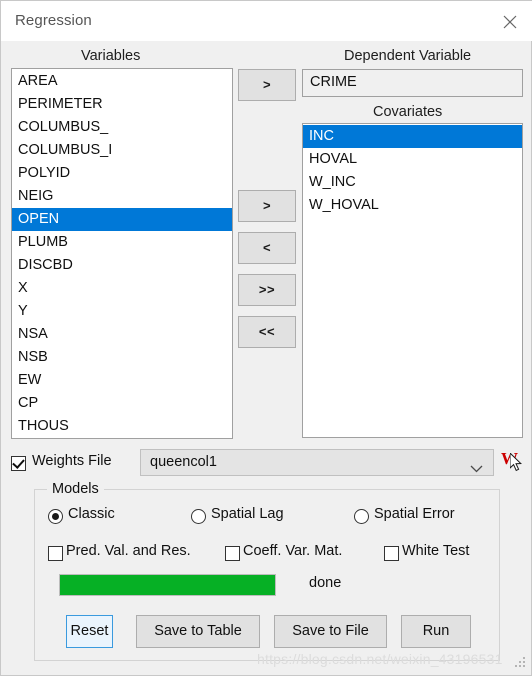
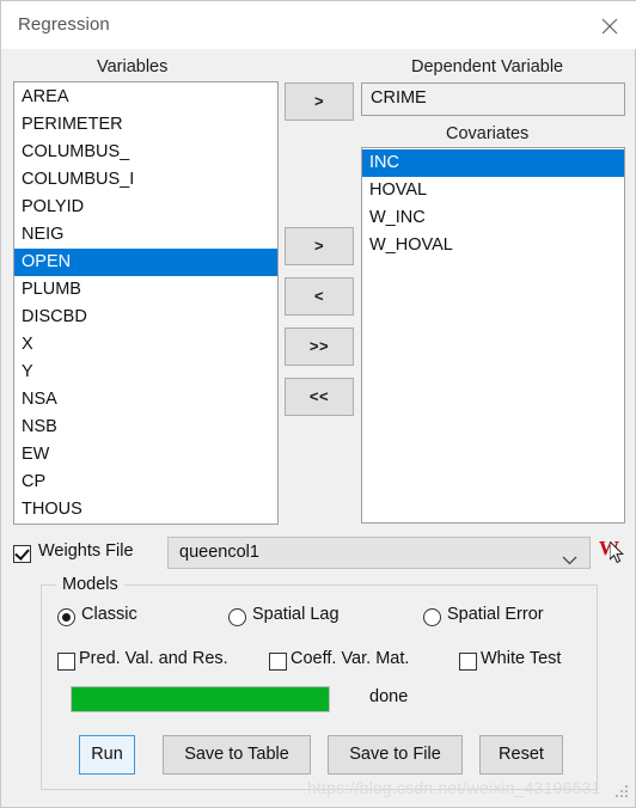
  Regression
  Variables
  AREA
  PERIMETER
  COLUMBUS_
  COLUMBUS_I
  POLYID
  NEIG
  OPEN
  PLUMB
  DISCBD
  X
  Y
  NSA
  NSB
  EW
  CP
  THOUS
  >
  >
  <
  >>
  <<
  Dependent Variable
  CRIME
  Covariates
  INC
  HOVAL
  W_INC
  W_HOVAL
  Weights File
  queencol1
  Models
  Classic
  Spatial Lag
  Spatial Error
  Pred. Val. and Res.
  Coeff. Var. Mat.
  White Test
  done
- Reset
+ Run
  Save to Table
  Save to File
- Run
+ Reset
  https://blog.csdn.net/weixin_43196531
